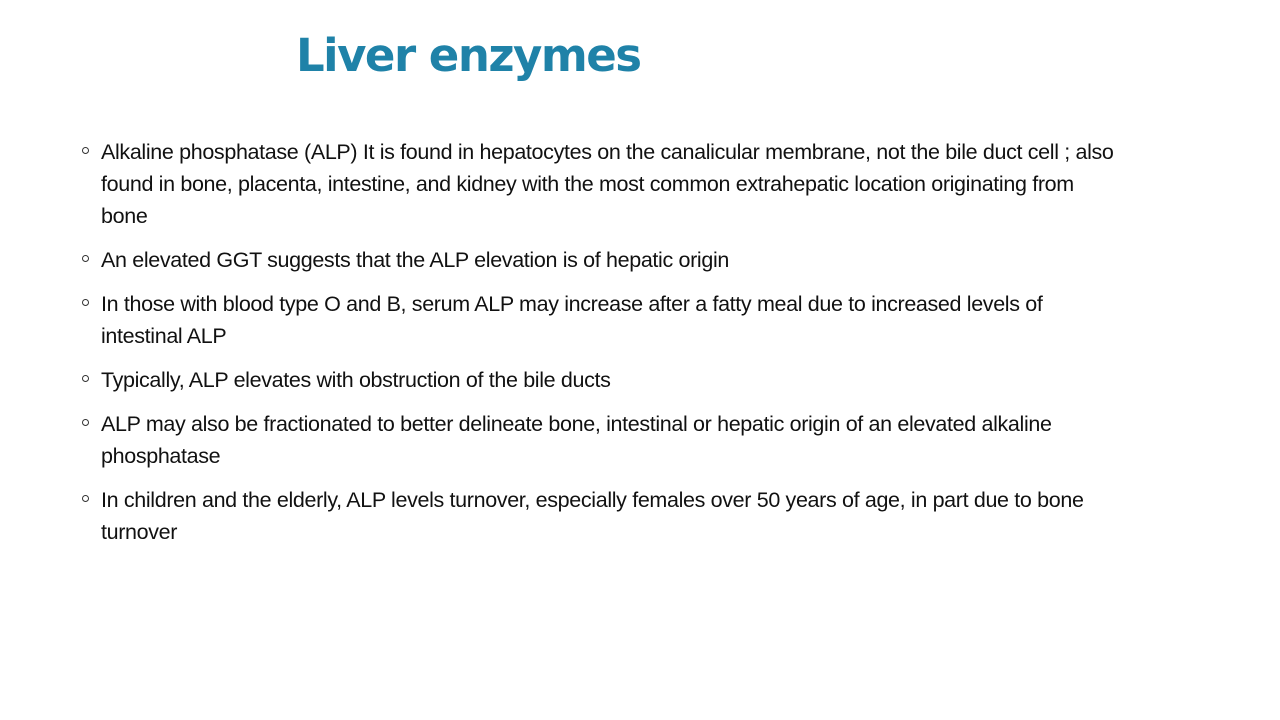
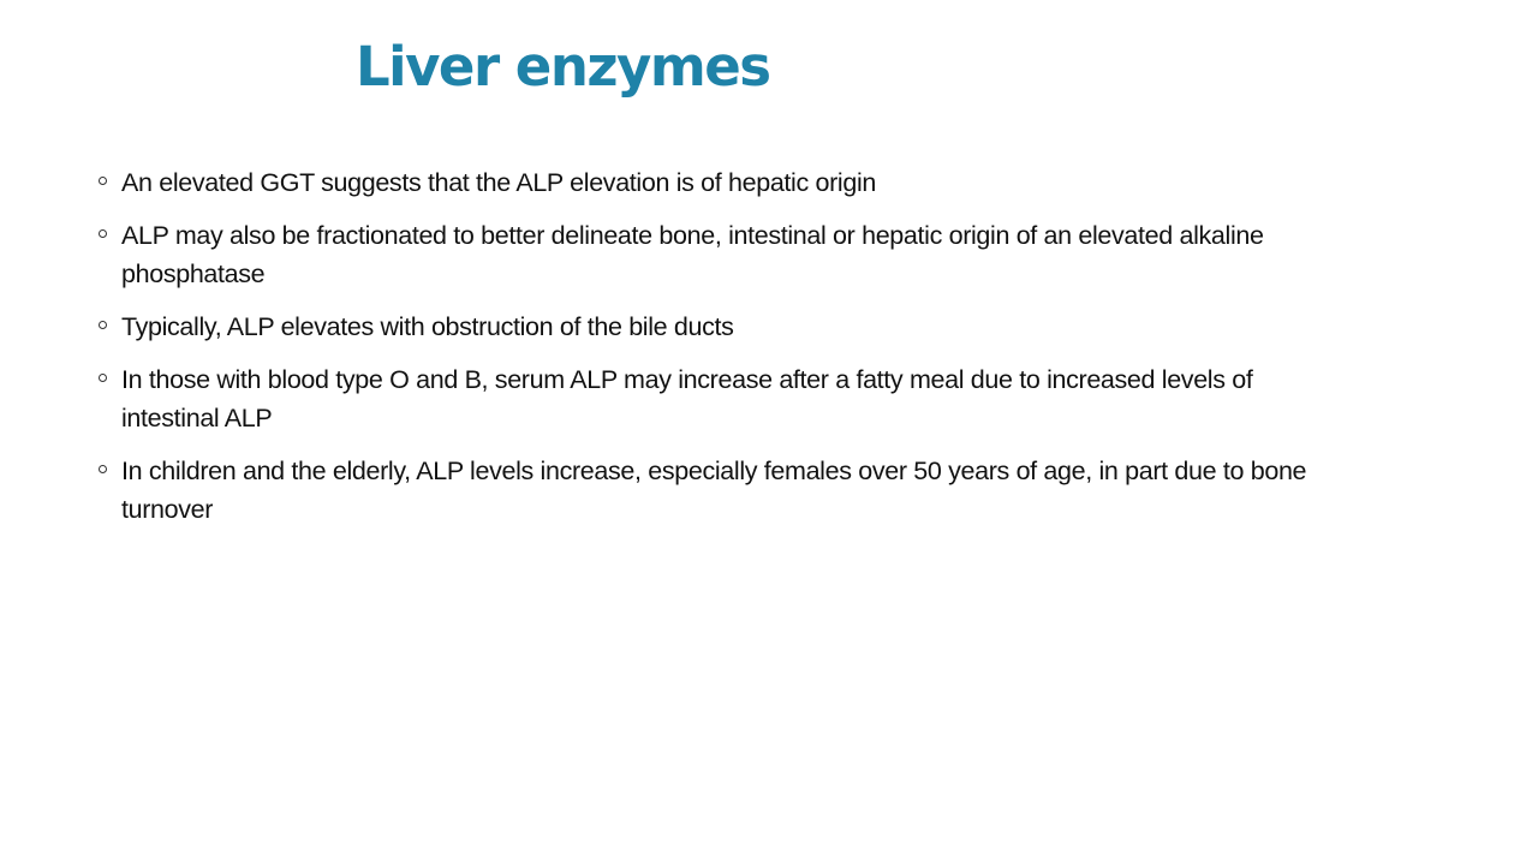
  Liver enzymes
- Alkaline phosphatase (ALP) It is found in hepatocytes on the canalicular membrane, not the bile duct cell ; also found in bone, placenta, intestine, and kidney with the most common extrahepatic location originating from bone
  An elevated GGT suggests that the ALP elevation is of hepatic origin
- In those with blood type O and B, serum ALP may increase after a fatty meal due to increased levels of intestinal ALP
+ ALP may also be fractionated to better delineate bone, intestinal or hepatic origin of an elevated alkaline phosphatase
  Typically, ALP elevates with obstruction of the bile ducts
- ALP may also be fractionated to better delineate bone, intestinal or hepatic origin of an elevated alkaline phosphatase
+ In those with blood type O and B, serum ALP may increase after a fatty meal due to increased levels of intestinal ALP
- In children and the elderly, ALP levels turnover, especially females over 50 years of age, in part due to bone turnover
+ In children and the elderly, ALP levels increase, especially females over 50 years of age, in part due to bone turnover
